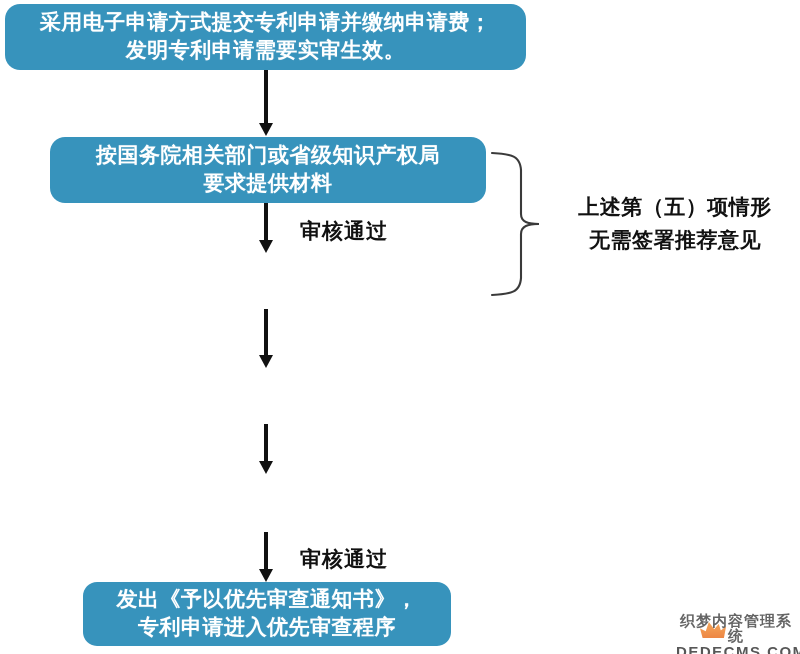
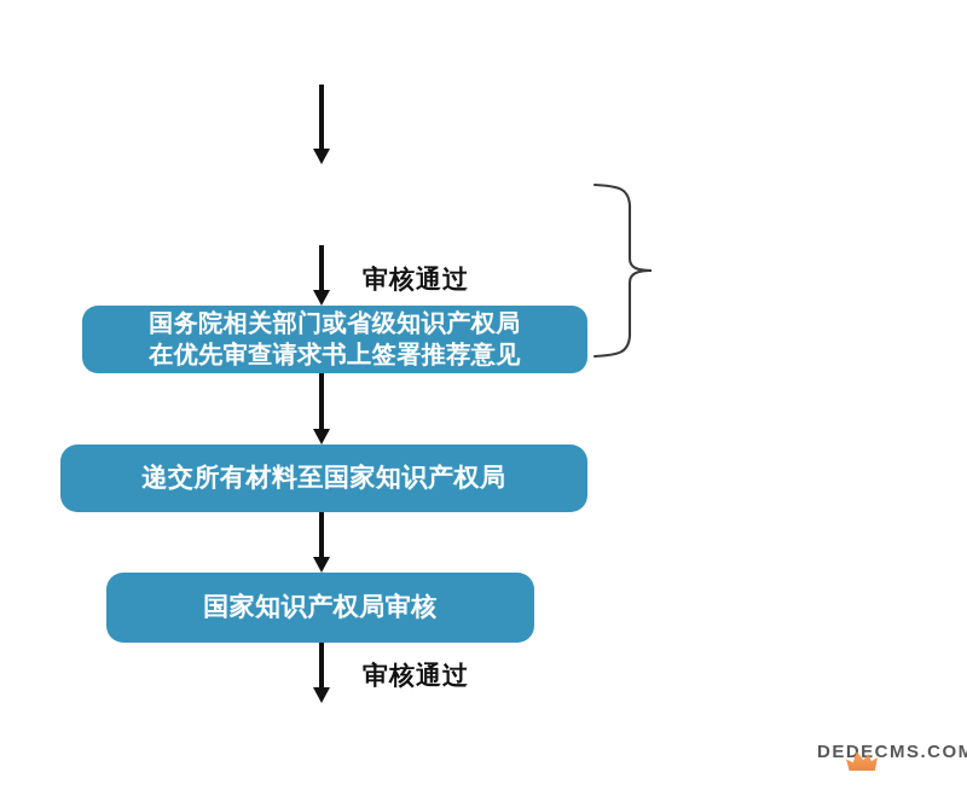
- 采用电子申请方式提交专利申请并缴纳申请费；
- 发明专利申请需要实审生效。
- 按国务院相关部门或省级知识产权局
- 要求提供材料
  审核通过
+ 国务院相关部门或省级知识产权局
+ 在优先审查请求书上签署推荐意见
+ 递交所有材料至国家知识产权局
+ 国家知识产权局审核
  审核通过
- 发出《予以优先审查通知书》，
- 专利申请进入优先审查程序
- 上述第（五）项情形
- 无需签署推荐意见
- 织梦内容管理系统
  DEDECMS.CO
